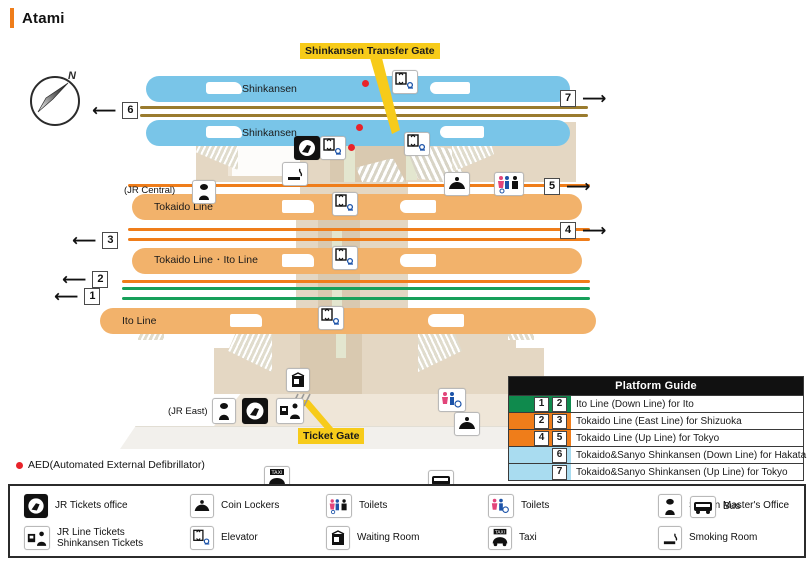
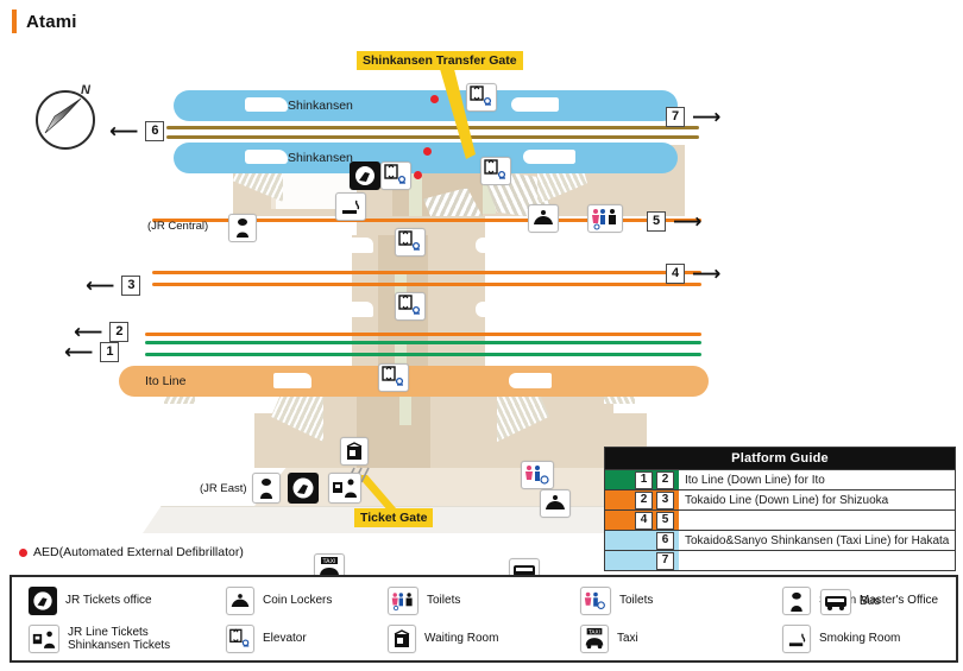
  Atami
  N
  Shinkansen
  Shinkansen
- Tokaido Line
- Tokaido Line・Ito Line
  Ito Line
  7
  ⟶
  ⟵
  6
  5
  ⟶
  4
  ⟶
  ⟵
  3
  ⟵
  2
  ⟵
  1
  Shinkansen Transfer Gate
  Ticket Gate
  (JR Central)
  (JR East)
  Platform Guide
  1
  2
  Ito Line (Down Line) for Ito
  2
  3
- Tokaido Line (East Line) for Shizuoka
+ Tokaido Line (Down Line) for Shizuoka
  4
  5
- Tokaido Line (Up Line) for Tokyo
  6
- Tokaido&Sanyo Shinkansen (Down Line) for Hakata
+ Tokaido&Sanyo Shinkansen (Taxi Line) for Hakata
  7
- Tokaido&Sanyo Shinkansen (Up Line) for Tokyo
  AED(Automated External Defibrillator)
  JR Tickets office
  Coin Lockers
  Toilets
  Toilets
  n Master's Office
  JR Line Tickets
  Shinkansen Tickets
  Elevator
  Waiting Room
  Taxi
  Smoking Room
  Bus
